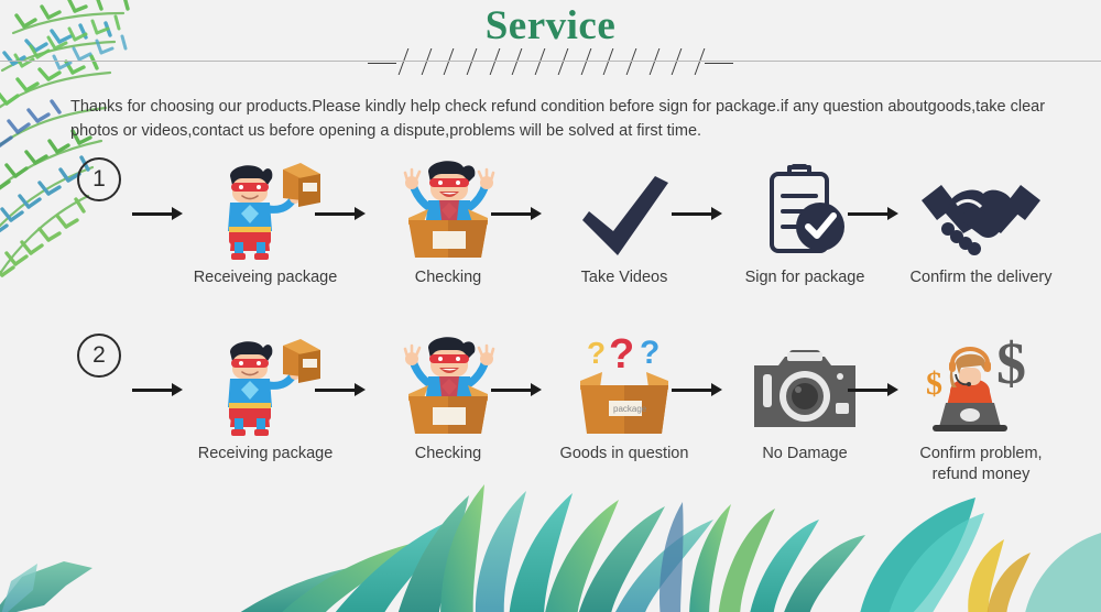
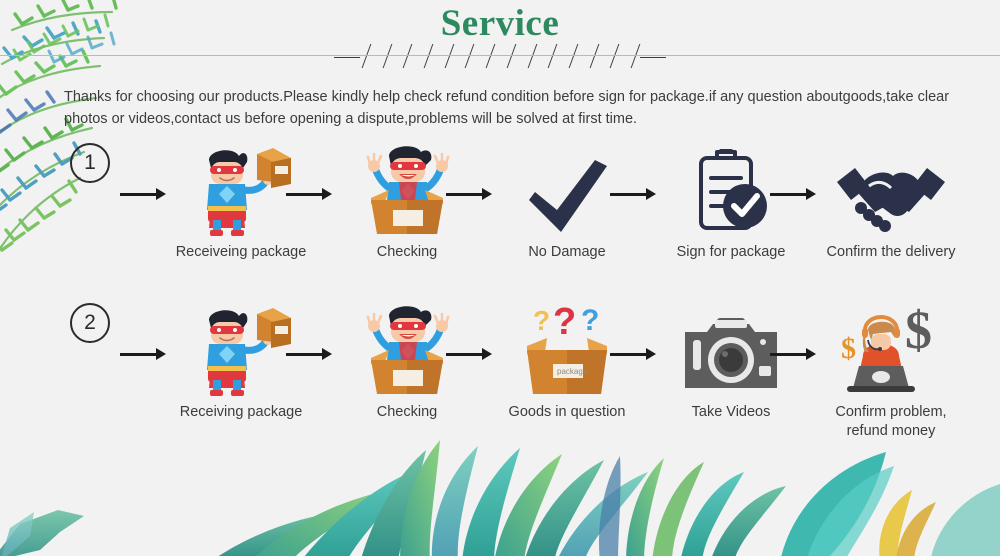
  Service
  Thanks for choosing our products.Please kindly help check refund condition before sign for package.if any question aboutgoods,take clear photos or videos,contact us before opening a dispute,problems will be solved at first time.
  1
  Receiveing package
  Checking
- Take Videos
+ No Damage
  Sign for package
  Confirm the delivery
  2
  Receiving package
  Checking
  ?
  ?
  ?
  package
  Goods in question
- No Damage
+ Take Videos
  $
  $
  Confirm problem,
  refund money
